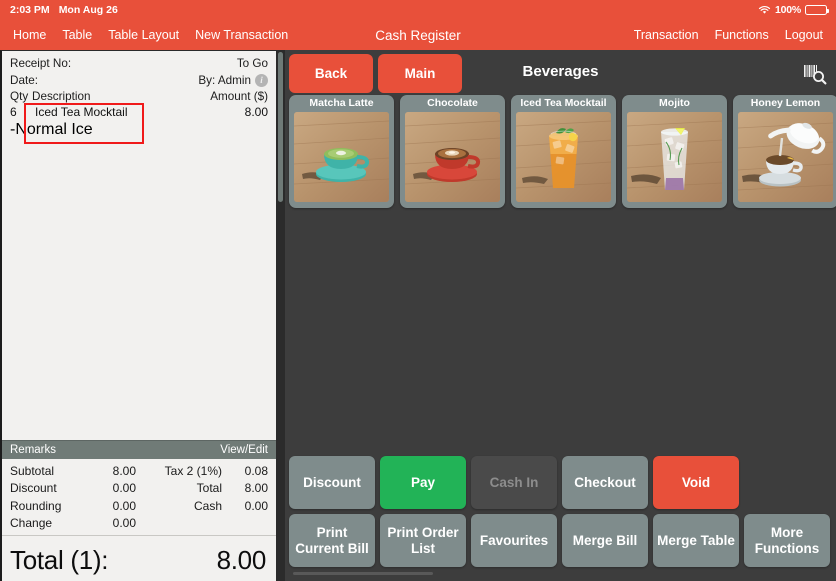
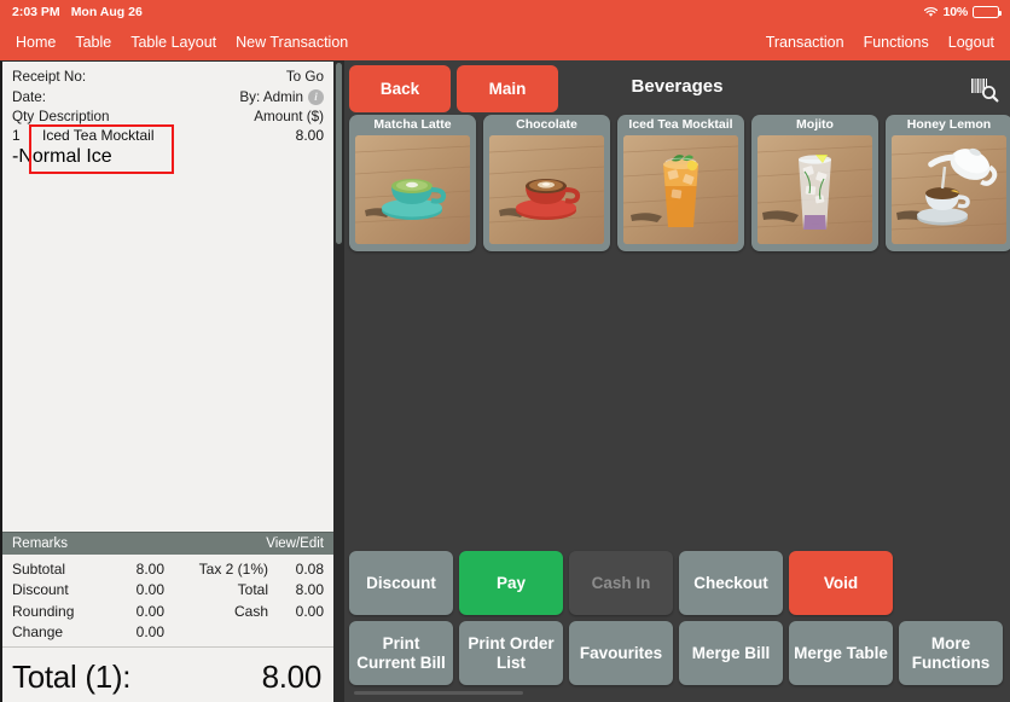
  2:03 PM
  Mon Aug 26
- 100%
+ 10%
- Cash Register
  Home
  Table
  Table Layout
  New Transaction
  Transaction
  Functions
  Logout
  Receipt No:
  To Go
  Date:
  By: Admin
  i
  Qty
  Description
  Amount ($)
- 6
+ 1
  Iced Tea Mocktail
  8.00
  -Normal Ice
  Remarks
  View/Edit
  Subtotal
  8.00
  Tax 2 (1%)
  0.08
  Discount
  0.00
  Total
  8.00
  Rounding
  0.00
  Cash
  0.00
  Change
  0.00
  Total (1):
  8.00
  Back
  Main
  Beverages
  Matcha Latte
  Chocolate
  Iced Tea Mocktail
  Mojito
  Honey Lemon
  Discount
  Pay
  Cash In
  Checkout
  Void
  Print
  Current Bill
  Print Order
  List
  Favourites
  Merge Bill
  Merge Table
  More
  Functions
